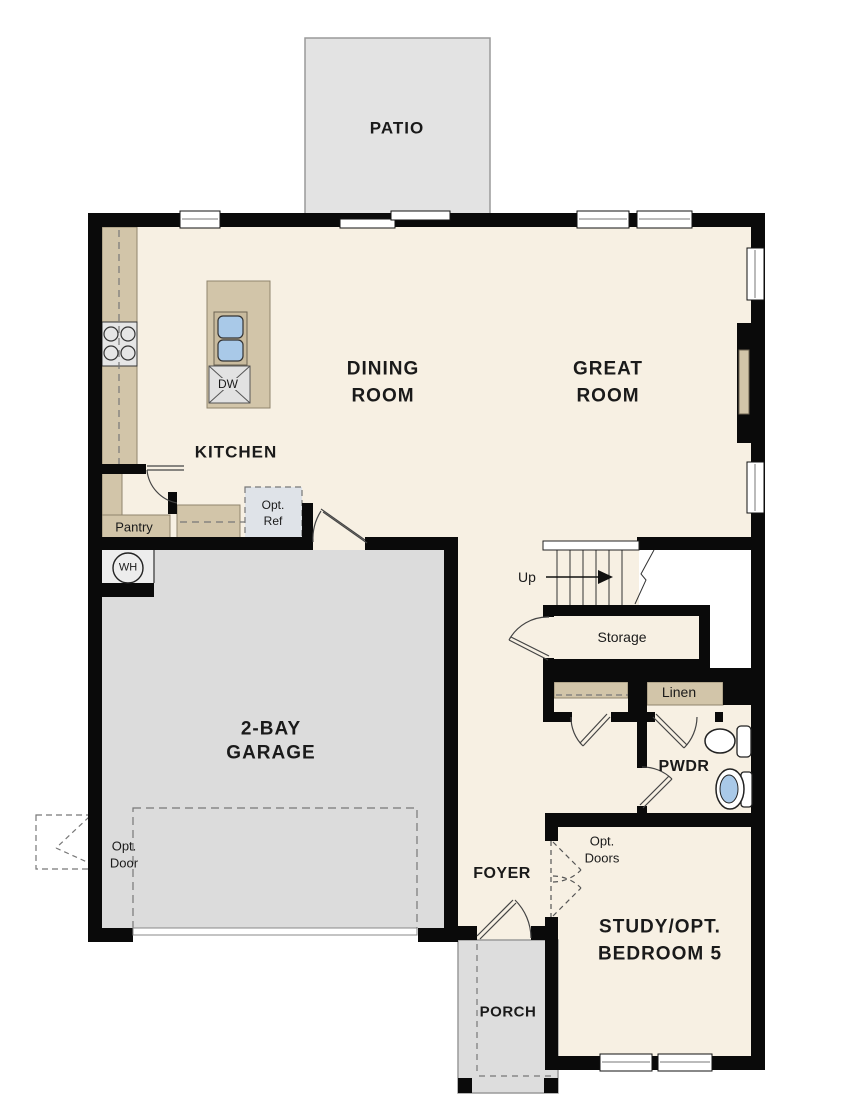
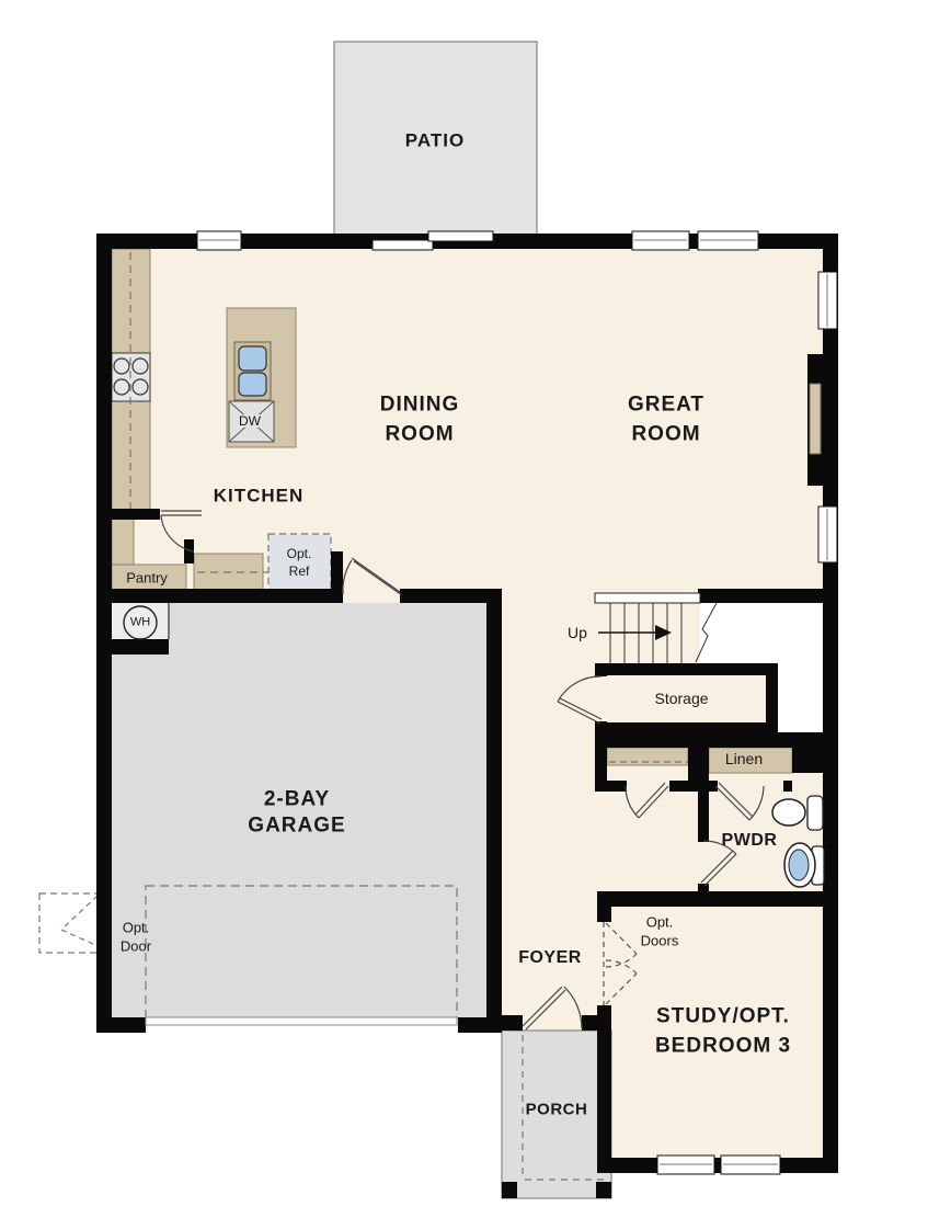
  PATIO
  DINING
  ROOM
  GREAT
  ROOM
  KITCHEN
  Pantry
  Opt.
  Ref
  WH
  DW
  Up
  Storage
  Linen
  PWDR
  2-BAY
  GARAGE
  Opt.
  Door
  FOYER
  Opt.
  Doors
  STUDY/OPT.
- BEDROOM 5
+ BEDROOM 3
  PORCH
